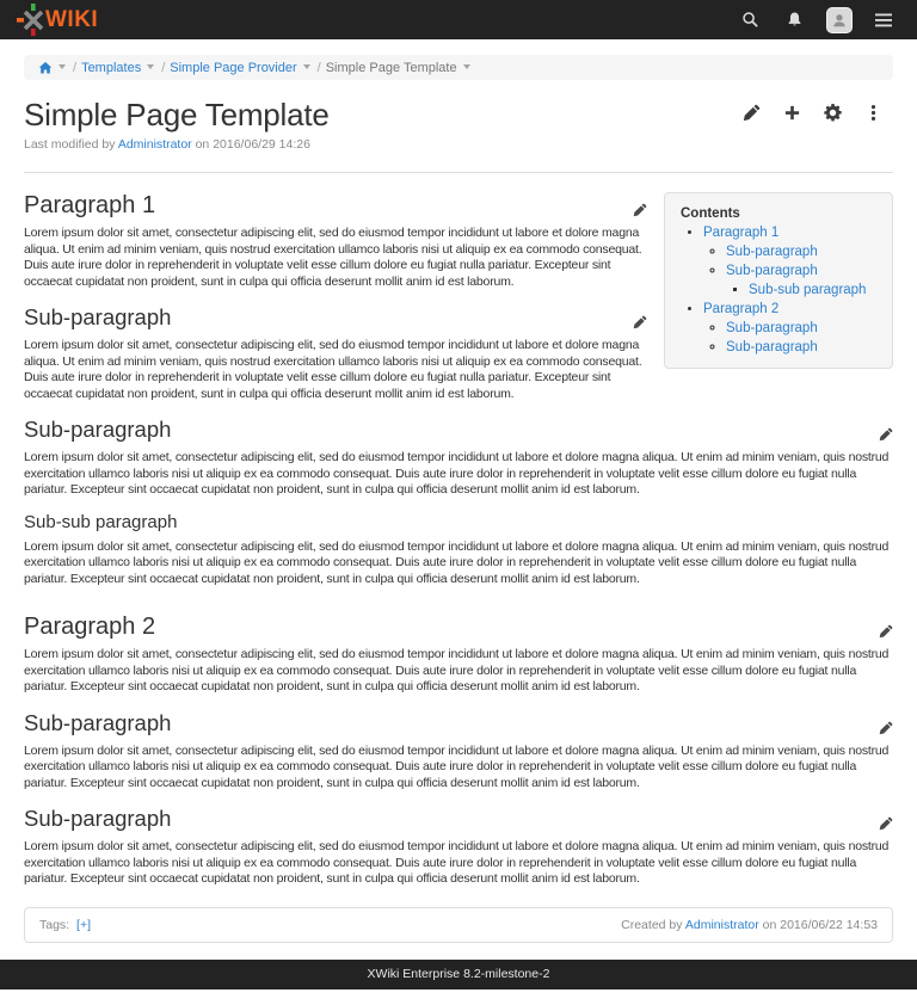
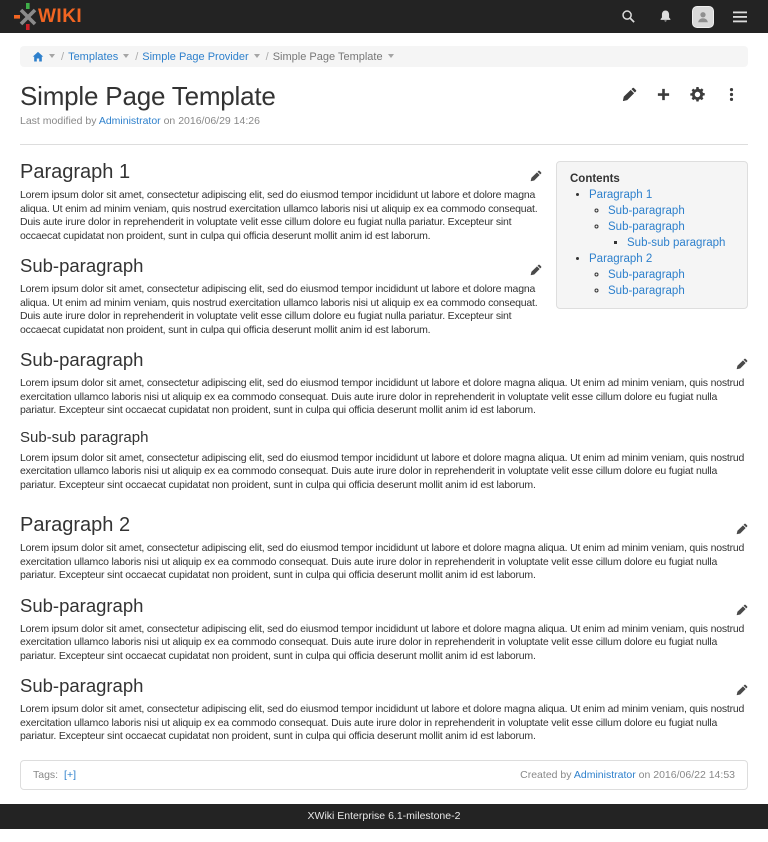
  WIKI
  /
  Templates
  /
  Simple Page Provider
  /
  Simple Page Template
  Simple Page Template
  Last modified by Administrator on 2016/06/29 14:26
  Contents
  Paragraph 1
  Sub-paragraph
  Sub-paragraph
  Sub-sub paragraph
  Paragraph 2
  Sub-paragraph
  Sub-paragraph
  Paragraph 1
  Lorem ipsum dolor sit amet, consectetur adipiscing elit, sed do eiusmod tempor incididunt ut labore et dolore magna aliqua. Ut enim ad minim veniam, quis nostrud exercitation ullamco laboris nisi ut aliquip ex ea commodo consequat. Duis aute irure dolor in reprehenderit in voluptate velit esse cillum dolore eu fugiat nulla pariatur. Excepteur sint occaecat cupidatat non proident, sunt in culpa qui officia deserunt mollit anim id est laborum.
  Sub-paragraph
  Lorem ipsum dolor sit amet, consectetur adipiscing elit, sed do eiusmod tempor incididunt ut labore et dolore magna aliqua. Ut enim ad minim veniam, quis nostrud exercitation ullamco laboris nisi ut aliquip ex ea commodo consequat. Duis aute irure dolor in reprehenderit in voluptate velit esse cillum dolore eu fugiat nulla pariatur. Excepteur sint occaecat cupidatat non proident, sunt in culpa qui officia deserunt mollit anim id est laborum.
  Sub-paragraph
  Lorem ipsum dolor sit amet, consectetur adipiscing elit, sed do eiusmod tempor incididunt ut labore et dolore magna aliqua. Ut enim ad minim veniam, quis nostrud exercitation ullamco laboris nisi ut aliquip ex ea commodo consequat. Duis aute irure dolor in reprehenderit in voluptate velit esse cillum dolore eu fugiat nulla pariatur. Excepteur sint occaecat cupidatat non proident, sunt in culpa qui officia deserunt mollit anim id est laborum.
  Sub-sub paragraph
  Lorem ipsum dolor sit amet, consectetur adipiscing elit, sed do eiusmod tempor incididunt ut labore et dolore magna aliqua. Ut enim ad minim veniam, quis nostrud exercitation ullamco laboris nisi ut aliquip ex ea commodo consequat. Duis aute irure dolor in reprehenderit in voluptate velit esse cillum dolore eu fugiat nulla pariatur. Excepteur sint occaecat cupidatat non proident, sunt in culpa qui officia deserunt mollit anim id est laborum.
  Paragraph 2
  Lorem ipsum dolor sit amet, consectetur adipiscing elit, sed do eiusmod tempor incididunt ut labore et dolore magna aliqua. Ut enim ad minim veniam, quis nostrud exercitation ullamco laboris nisi ut aliquip ex ea commodo consequat. Duis aute irure dolor in reprehenderit in voluptate velit esse cillum dolore eu fugiat nulla pariatur. Excepteur sint occaecat cupidatat non proident, sunt in culpa qui officia deserunt mollit anim id est laborum.
  Sub-paragraph
  Lorem ipsum dolor sit amet, consectetur adipiscing elit, sed do eiusmod tempor incididunt ut labore et dolore magna aliqua. Ut enim ad minim veniam, quis nostrud exercitation ullamco laboris nisi ut aliquip ex ea commodo consequat. Duis aute irure dolor in reprehenderit in voluptate velit esse cillum dolore eu fugiat nulla pariatur. Excepteur sint occaecat cupidatat non proident, sunt in culpa qui officia deserunt mollit anim id est laborum.
  Sub-paragraph
  Lorem ipsum dolor sit amet, consectetur adipiscing elit, sed do eiusmod tempor incididunt ut labore et dolore magna aliqua. Ut enim ad minim veniam, quis nostrud exercitation ullamco laboris nisi ut aliquip ex ea commodo consequat. Duis aute irure dolor in reprehenderit in voluptate velit esse cillum dolore eu fugiat nulla pariatur. Excepteur sint occaecat cupidatat non proident, sunt in culpa qui officia deserunt mollit anim id est laborum.
  Tags: [+]
  Created by Administrator on 2016/06/22 14:53
- XWiki Enterprise 8.2-milestone-2
+ XWiki Enterprise 6.1-milestone-2
